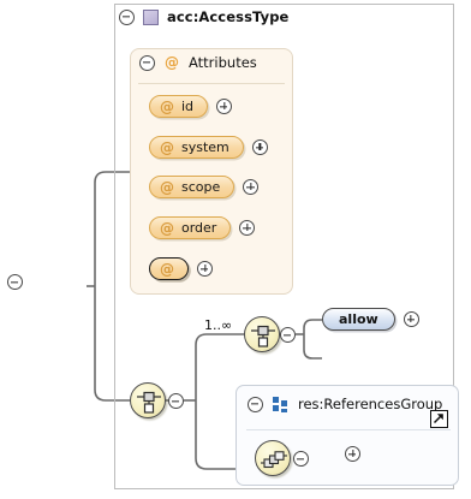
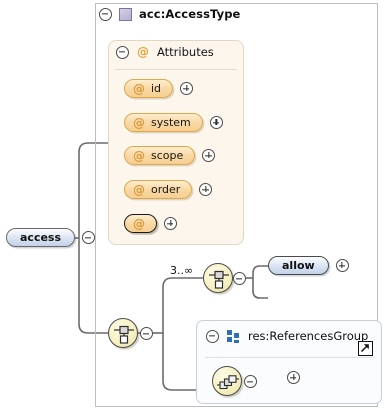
  acc:AccessType
  @
  Attributes
  @
  id
  @
  system
  @
  scope
  @
  order
  @
+ access
- 1..∞
+ 3..∞
  allow
  res:ReferencesGroup
